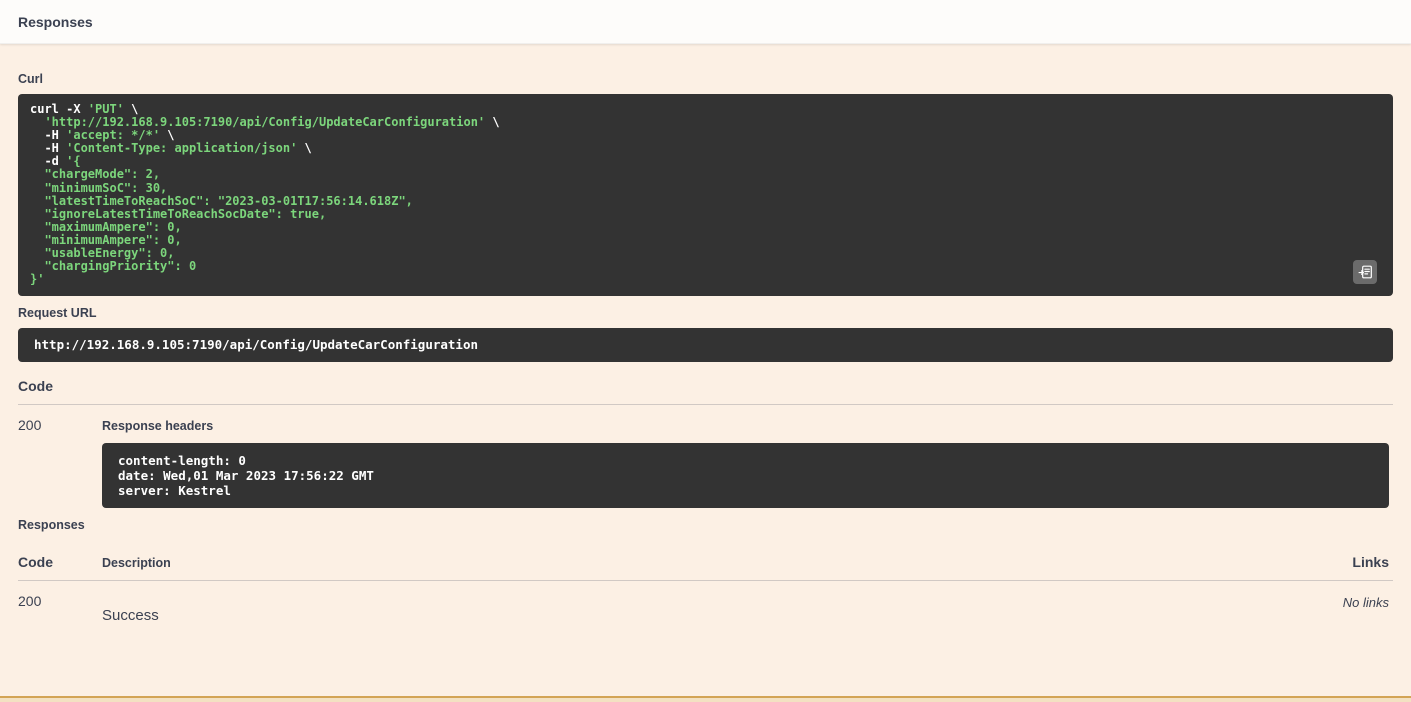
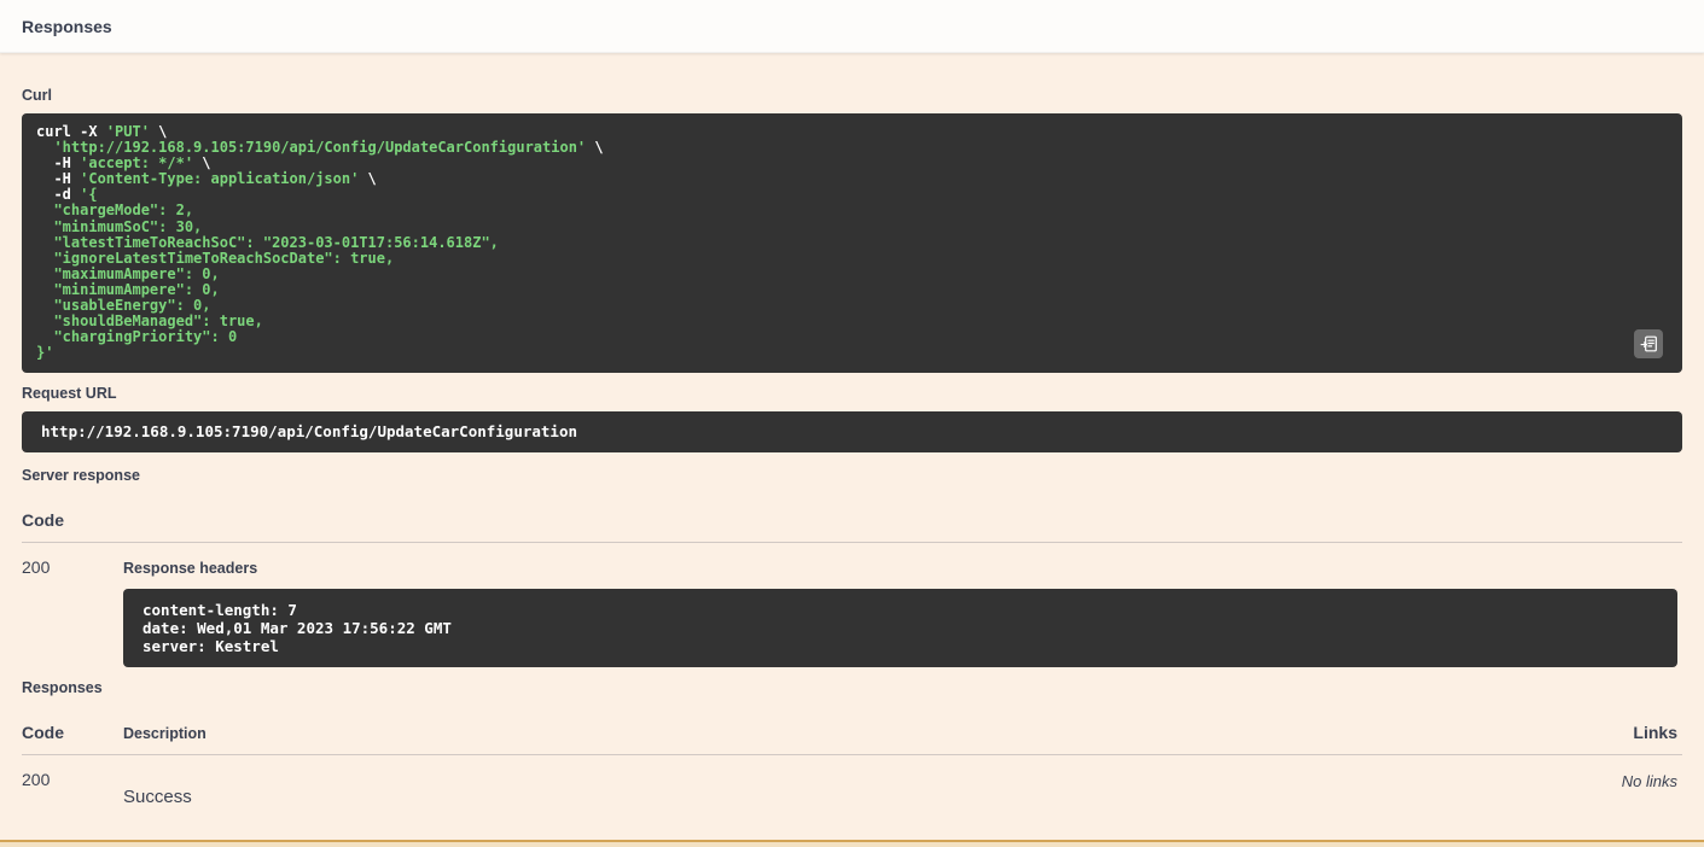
  Responses
  Curl
  curl -X 'PUT' \
  'http://192.168.9.105:7190/api/Config/UpdateCarConfiguration' \
  -H 'accept: */*' \
  -H 'Content-Type: application/json' \
  -d '{
  "chargeMode": 2,
  "minimumSoC": 30,
  "latestTimeToReachSoC": "2023-03-01T17:56:14.618Z",
  "ignoreLatestTimeToReachSocDate": true,
  "maximumAmpere": 0,
  "minimumAmpere": 0,
  "usableEnergy": 0,
+ "shouldBeManaged": true,
  "chargingPriority": 0
  }'
  Request URL
  http://192.168.9.105:7190/api/Config/UpdateCarConfiguration
+ Server response
  Code
  200
  Response headers
- content-length: 0
+ content-length: 7
  date: Wed,01 Mar 2023 17:56:22 GMT
  server: Kestrel
  Responses
  Code
  Description
  Links
  200
  Success
  No links
